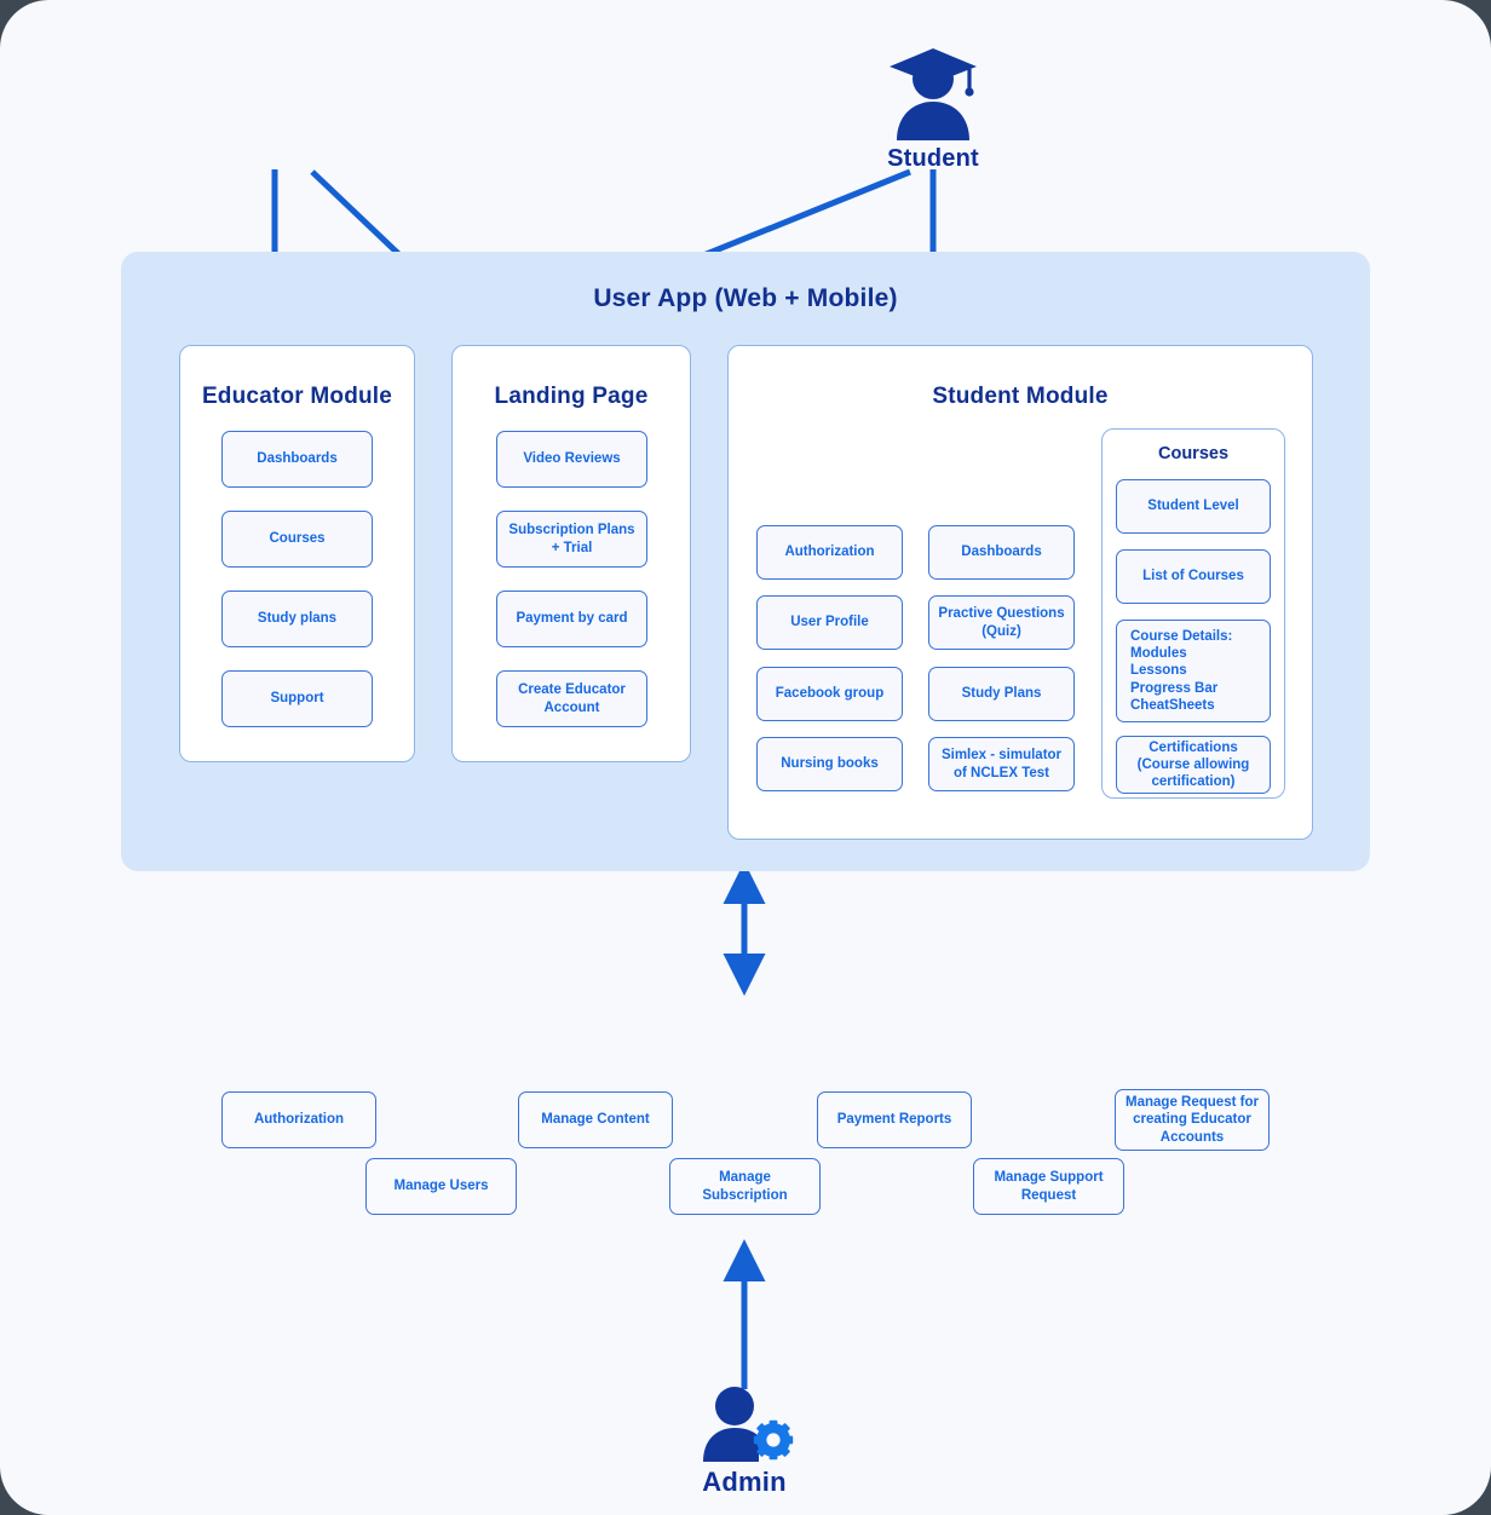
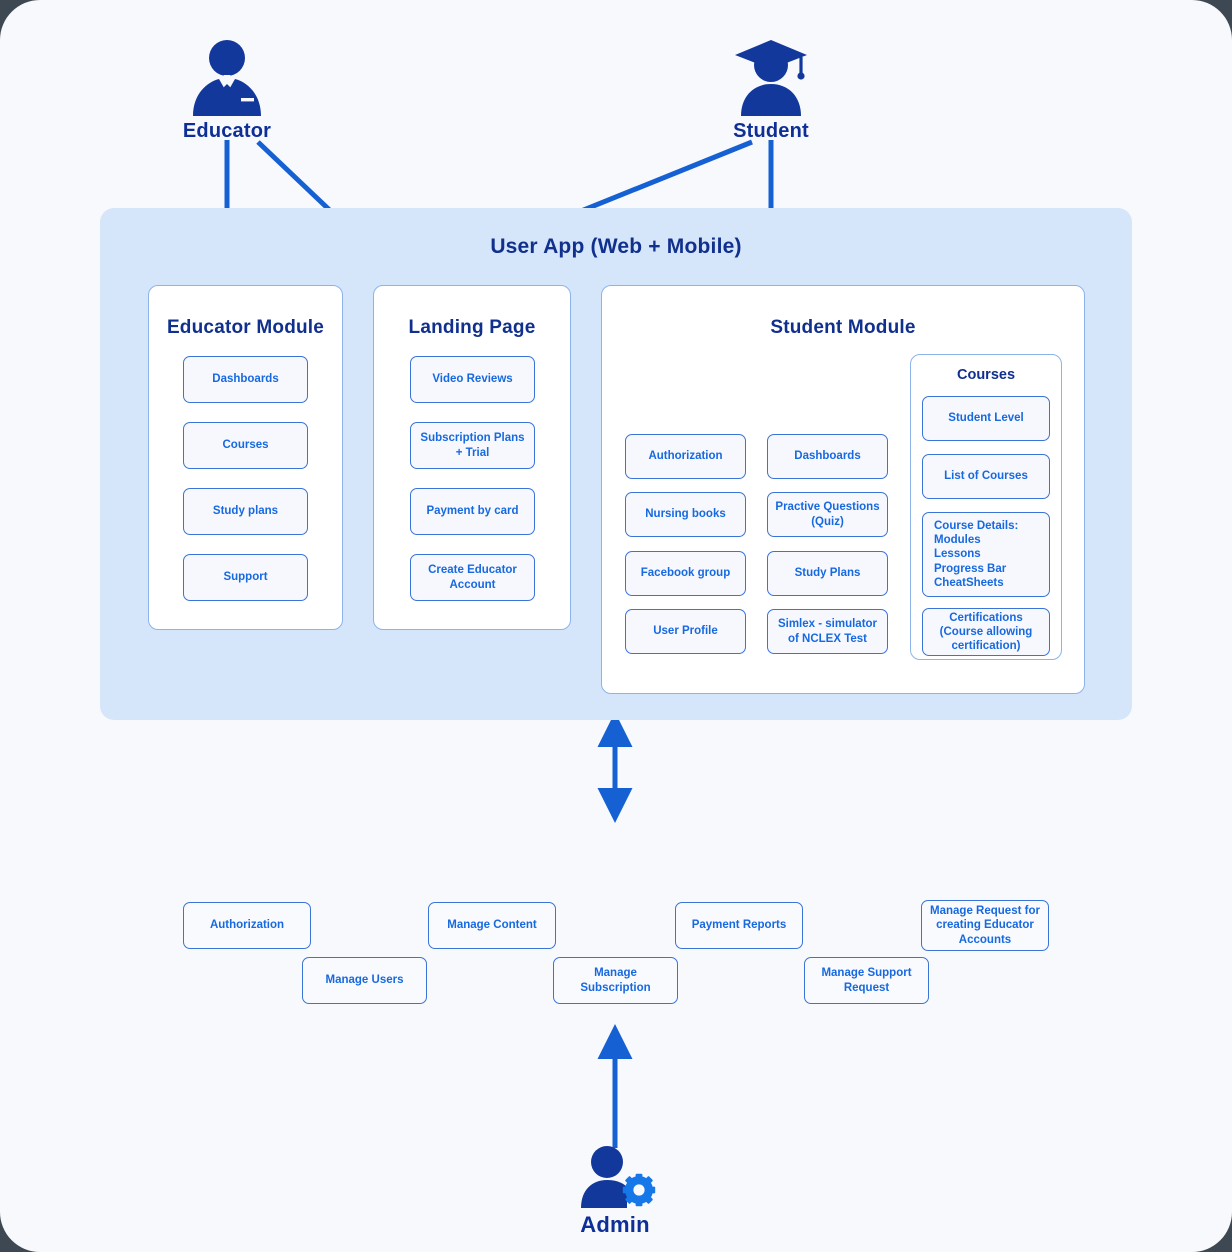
+ Educator
  Student
  User App (Web + Mobile)
  Educator Module
  Dashboards
  Courses
  Study plans
  Support
  Landing Page
  Video Reviews
  Subscription Plans + Trial
  Payment by card
  Create Educator Account
  Student Module
  Authorization
- User Profile
+ Nursing books
  Facebook group
- Nursing books
+ User Profile
  Dashboards
  Practive Questions (Quiz)
  Study Plans
  Simlex - simulator of NCLEX Test
  Courses
  Student Level
  List of Courses
  Course Details:
  Modules
  Lessons
  Progress Bar
  CheatSheets
  Certifications (Course allowing certification)
  Authorization
  Manage Content
  Payment Reports
  Manage Request for creating Educator Accounts
  Manage Users
  Manage Subscription
  Manage Support Request
  Admin
